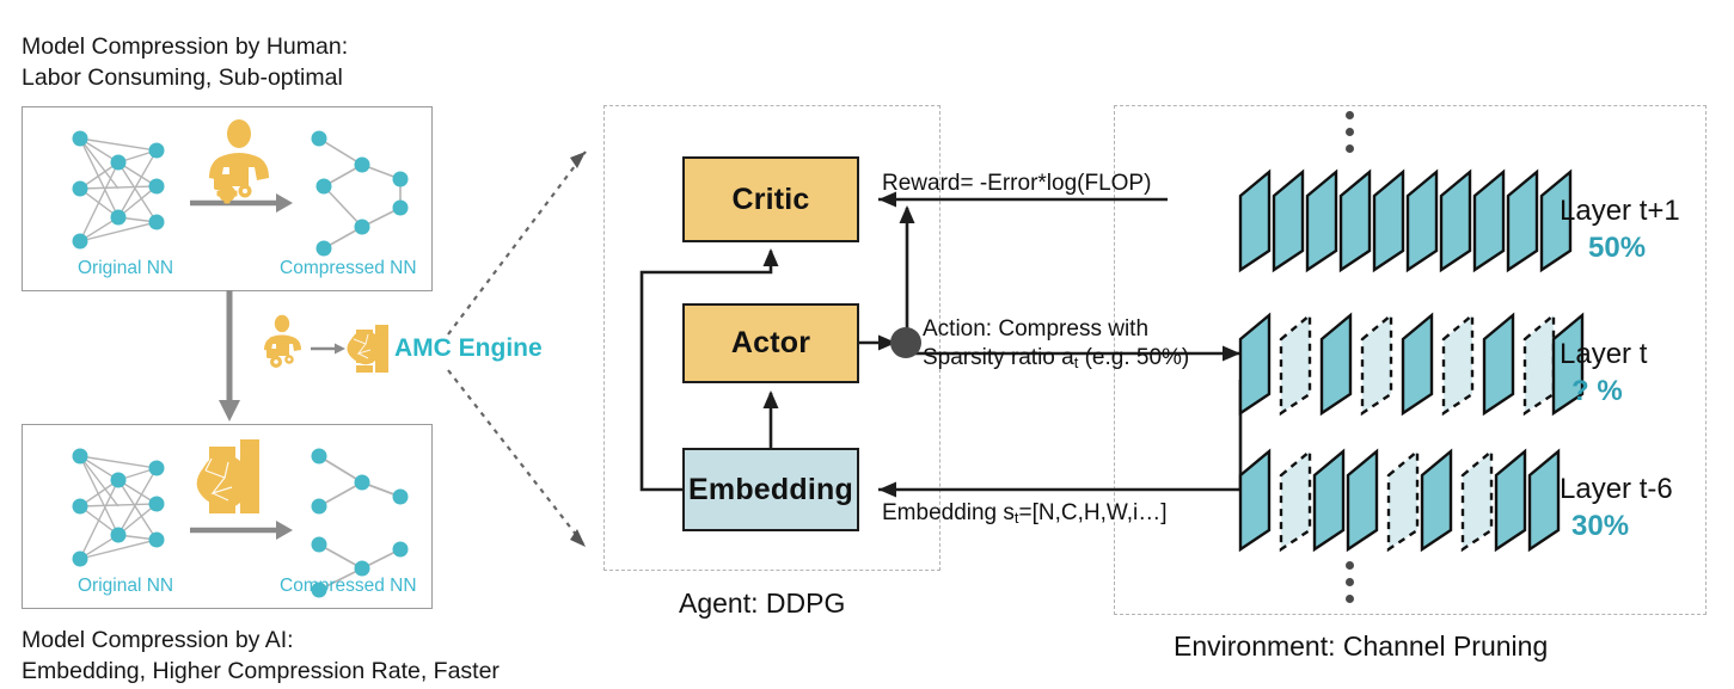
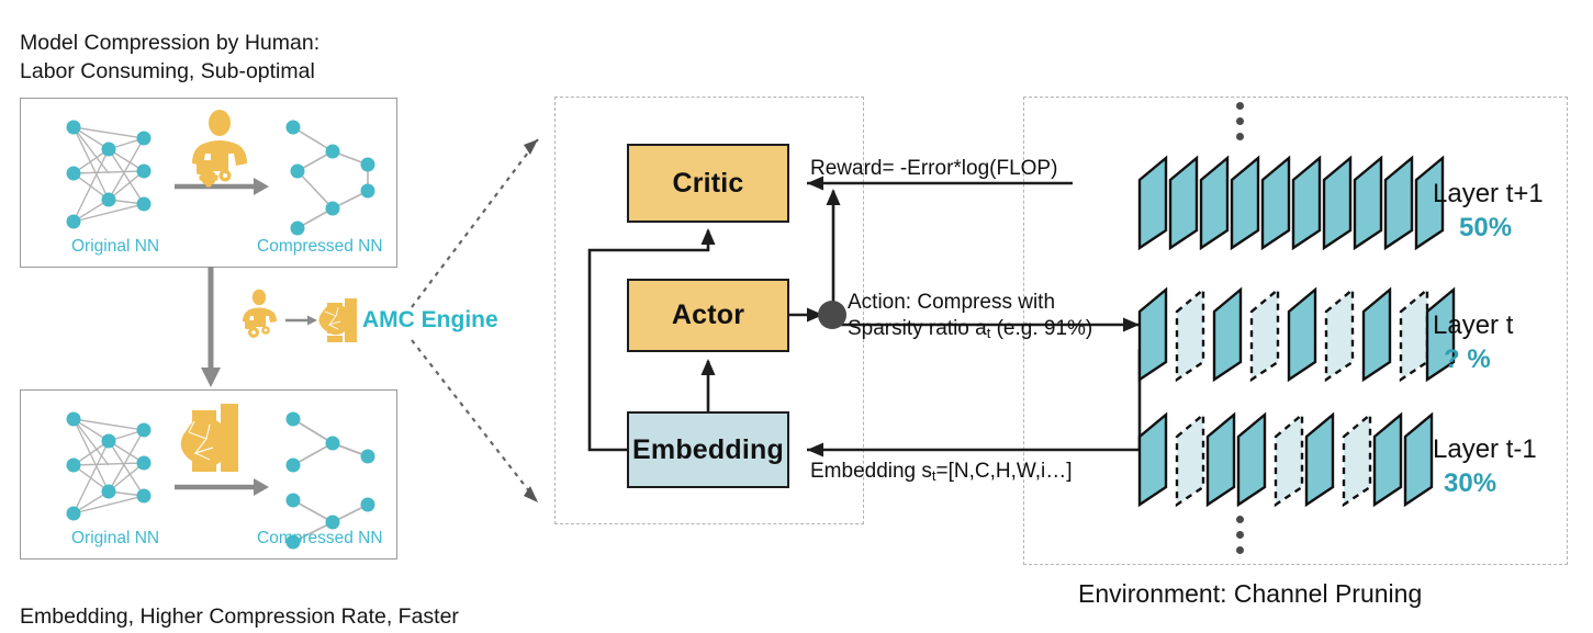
  Model Compression by Human:
  Labor Consuming, Sub-optimal
  Original NN
  Compressed NN
  AMC Engine
  Original NN
  Compressed NN
- Model Compression by AI:
  Embedding, Higher Compression Rate, Faster
- Agent: DDPG
  Environment: Channel Pruning
  Critic
  Actor
  Embedding
  Reward= -Error*log(FLOP)
  Action: Compress with
- Sparsity ratio at (e.g. 50%)
+ Sparsity ratio at (e.g. 91%)
  Embedding st=[N,C,H,W,i…]
  Layer t+1
  50%
  Layer t
  ? %
- Layer t-6
+ Layer t-1
  30%
